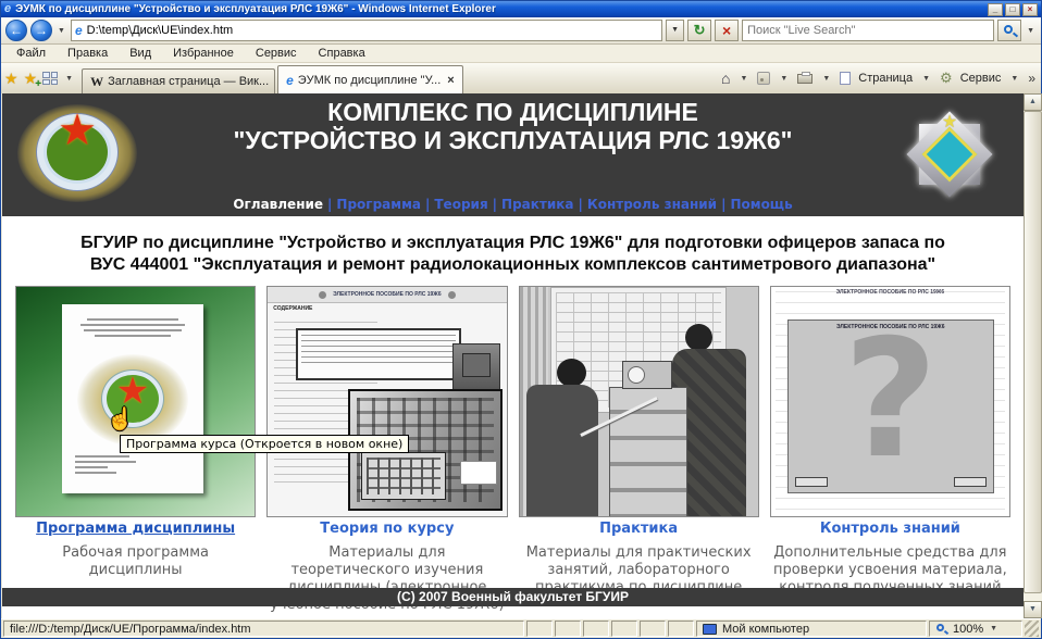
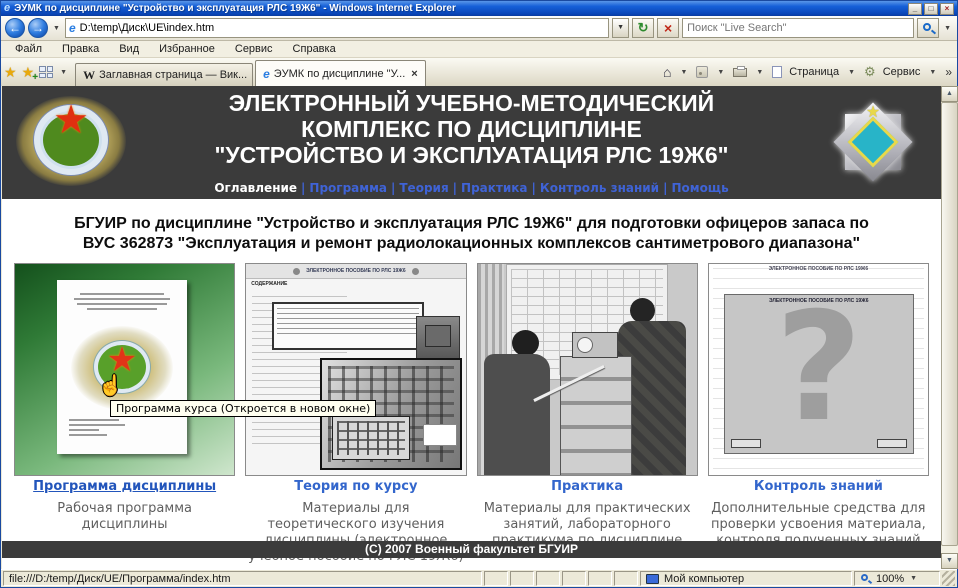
  e
  ЭУМК по дисциплине "Устройство и эксплуатация РЛС 19Ж6" - Windows Internet Explorer
  _
  □
  ×
  ←
  →
  e
  D:\temp\Диск\UE\index.htm
  ↻
  ×
  Поиск "Live Search"
  Файл
  Правка
  Вид
  Избранное
  Сервис
  Справка
  ★
  ★
  +
  W
  Заглавная страница — Вик...
  e
  ЭУМК по дисциплине "У...
  ×
  ⌂
  Страница
  ⚙
  Сервис
  »
  ★
  ★
+ ЭЛЕКТРОННЫЙ УЧЕБНО-МЕТОДИЧЕСКИЙ
  КОМПЛЕКС ПО ДИСЦИПЛИНЕ
  "УСТРОЙСТВО И ЭКСПЛУАТАЦИЯ РЛС 19Ж6"
  Оглавление | Программа | Теория | Практика | Контроль знаний | Помощь
  БГУИР по дисциплине "Устройство и эксплуатация РЛС 19Ж6" для подготовки офицеров запаса по
- ВУС 444001 "Эксплуатация и ремонт радиолокационных комплексов сантиметрового диапазона"
+ ВУС 362873 "Эксплуатация и ремонт радиолокационных комплексов сантиметрового диапазона"
  ★
  Программа дисциплины
  Рабочая программа дисциплины
  Теория по курсу
  Практика
  ?
  Контроль знаний
  ☝
  Программа курса (Откроется в новом окне)
  (С) 2007 Военный факультет БГУИР
  file:///D:/temp/Диск/UE/Программа/index.htm
  Мой компьютер
  100%
